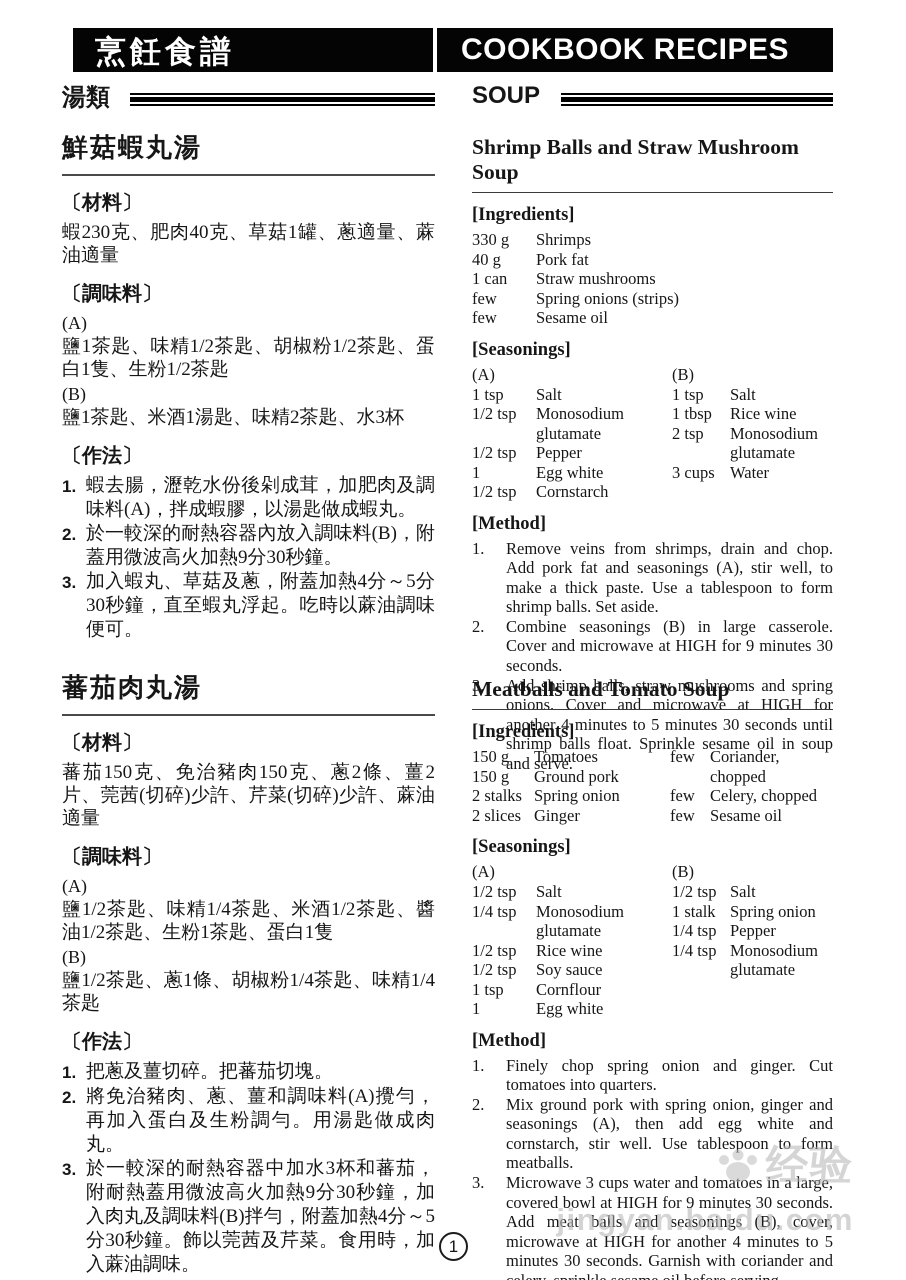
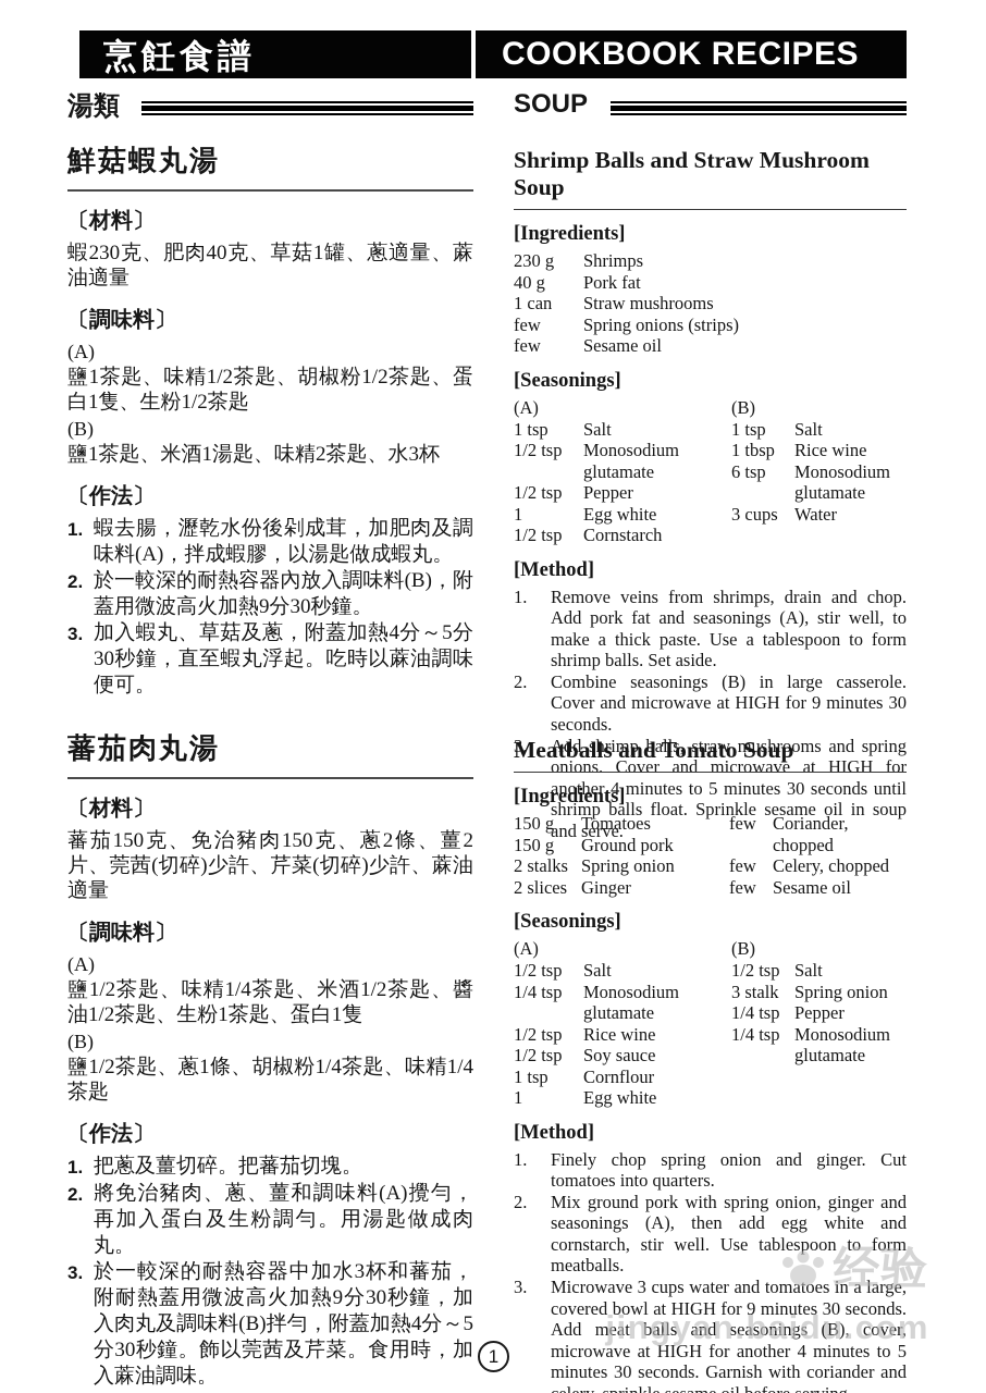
  烹飪食譜
  COOKBOOK RECIPES
  湯類
  SOUP
  鮮菇蝦丸湯
  〔材料〕
  蝦230克、肥肉40克、草菇1罐、蔥適量、蔴油適量
  〔調味料〕
  (A)
  鹽1茶匙、味精1/2茶匙、胡椒粉1/2茶匙、蛋白1隻、生粉1/2茶匙
  (B)
  鹽1茶匙、米酒1湯匙、味精2茶匙、水3杯
  〔作法〕
  1.
  蝦去腸，瀝乾水份後剁成茸，加肥肉及調味料(A)，拌成蝦膠，以湯匙做成蝦丸。
  2.
  於一較深的耐熱容器內放入調味料(B)，附蓋用微波高火加熱9分30秒鐘。
  3.
  加入蝦丸、草菇及蔥，附蓋加熱4分～5分30秒鐘，直至蝦丸浮起。吃時以蔴油調味便可。
  蕃茄肉丸湯
  〔材料〕
  蕃茄150克、免治豬肉150克、蔥2條、薑2片、莞茜(切碎)少許、芹菜(切碎)少許、蔴油適量
  〔調味料〕
  (A)
  鹽1/2茶匙、味精1/4茶匙、米酒1/2茶匙、醬油1/2茶匙、生粉1茶匙、蛋白1隻
  (B)
  鹽1/2茶匙、蔥1條、胡椒粉1/4茶匙、味精1/4茶匙
  〔作法〕
  1.
  把蔥及薑切碎。把蕃茄切塊。
  2.
  將免治豬肉、蔥、薑和調味料(A)攪勻，再加入蛋白及生粉調勻。用湯匙做成肉丸。
  3.
  於一較深的耐熱容器中加水3杯和蕃茄，附耐熱蓋用微波高火加熱9分30秒鐘，加入肉丸及調味料(B)拌勻，附蓋加熱4分～5分30秒鐘。飾以莞茜及芹菜。食用時，加入蔴油調味。
  Shrimp Balls and Straw Mushroom Soup
  [Ingredients]
- 330 g
+ 230 g
  Shrimps
  40 g
  Pork fat
  1 can
  Straw mushrooms
  few
  Spring onions (strips)
  few
  Sesame oil
  [Seasonings]
  (A)
  1 tsp
  Salt
  1/2 tsp
  Monosodium glutamate
  1/2 tsp
  Pepper
  1
  Egg white
  1/2 tsp
  Cornstarch
  (B)
  1 tsp
  Salt
  1 tbsp
  Rice wine
- 2 tsp
+ 6 tsp
  Monosodium glutamate
  3 cups
  Water
  [Method]
  1.
  Remove veins from shrimps, drain and chop. Add pork fat and seasonings (A), stir well, to make a thick paste. Use a tablespoon to form shrimp balls. Set aside.
  2.
  Combine seasonings (B) in large casserole. Cover and microwave at HIGH for 9 minutes 30 seconds.
  3.
  Add shrimp balls, straw mushrooms and spring onions. Cover and microwave at HIGH for another 4 minutes to 5 minutes 30 seconds until shrimp balls float. Sprinkle sesame oil in soup and serve.
  Meatballs and Tomato Soup
  [Ingredients]
  150 g
  Tomatoes
  150 g
  Ground pork
  2 stalks
  Spring onion
  2 slices
  Ginger
  few
  Coriander, chopped
  few
  Celery, chopped
  few
  Sesame oil
  [Seasonings]
  (A)
  1/2 tsp
  Salt
  1/4 tsp
  Monosodium glutamate
  1/2 tsp
  Rice wine
  1/2 tsp
  Soy sauce
  1 tsp
  Cornflour
  1
  Egg white
  (B)
  1/2 tsp
  Salt
- 1 stalk
+ 3 stalk
  Spring onion
  1/4 tsp
  Pepper
  1/4 tsp
  Monosodium glutamate
  [Method]
  1.
  Finely chop spring onion and ginger. Cut tomatoes into quarters.
  2.
  Mix ground pork with spring onion, ginger and seasonings (A), then add egg white and cornstarch, stir well. Use tablespoon to form meatballs.
  3.
  Microwave 3 cups water and tomatoes in a large, covered bowl at HIGH for 9 minutes 30 seconds. Add meat balls and seasonings (B), cover, microwave at HIGH for another 4 minutes to 5 minutes 30 seconds. Garnish with coriander and
  经验
  jingyan.baidu.com
  1
